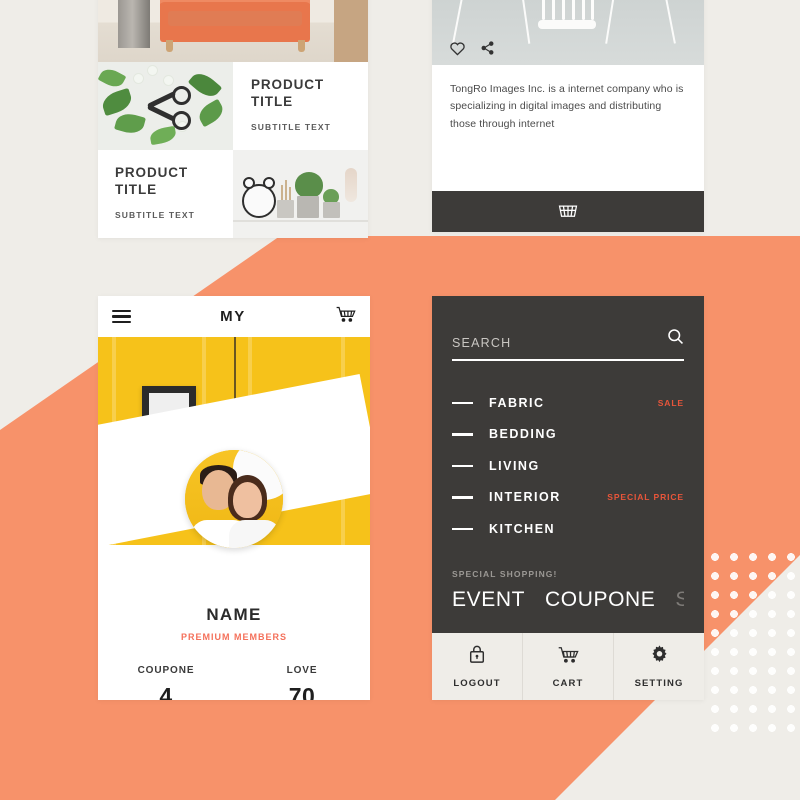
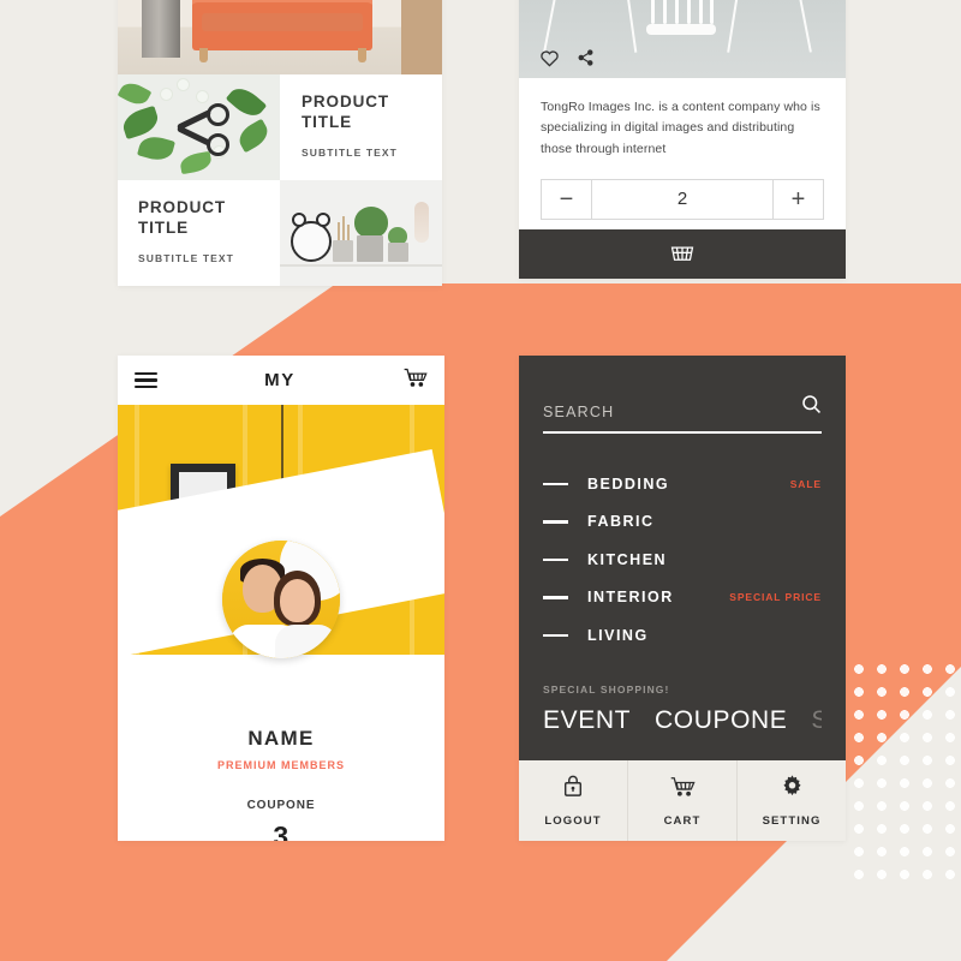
  PRODUCT
  TITLE
  SUBTITLE TEXT
  PRODUCT
  TITLE
  SUBTITLE TEXT
- TongRo Images Inc. is a internet company who is specializing in digital images and distributing those through internet
+ TongRo Images Inc. is a content company who is specializing in digital images and distributing those through internet
+ −
+ 2
+ +
  MY
  NAME
  PREMIUM MEMBERS
  COUPONE
- 4
+ 3
- LOVE
- 70
  SEARCH
- FABRIC
+ BEDDING
  SALE
- BEDDING
+ FABRIC
- LIVING
+ KITCHEN
  INTERIOR
  SPECIAL PRICE
- KITCHEN
+ LIVING
  SPECIAL SHOPPING!
  EVENT
  COUPONE
  LOGOUT
  CART
  SETTING
